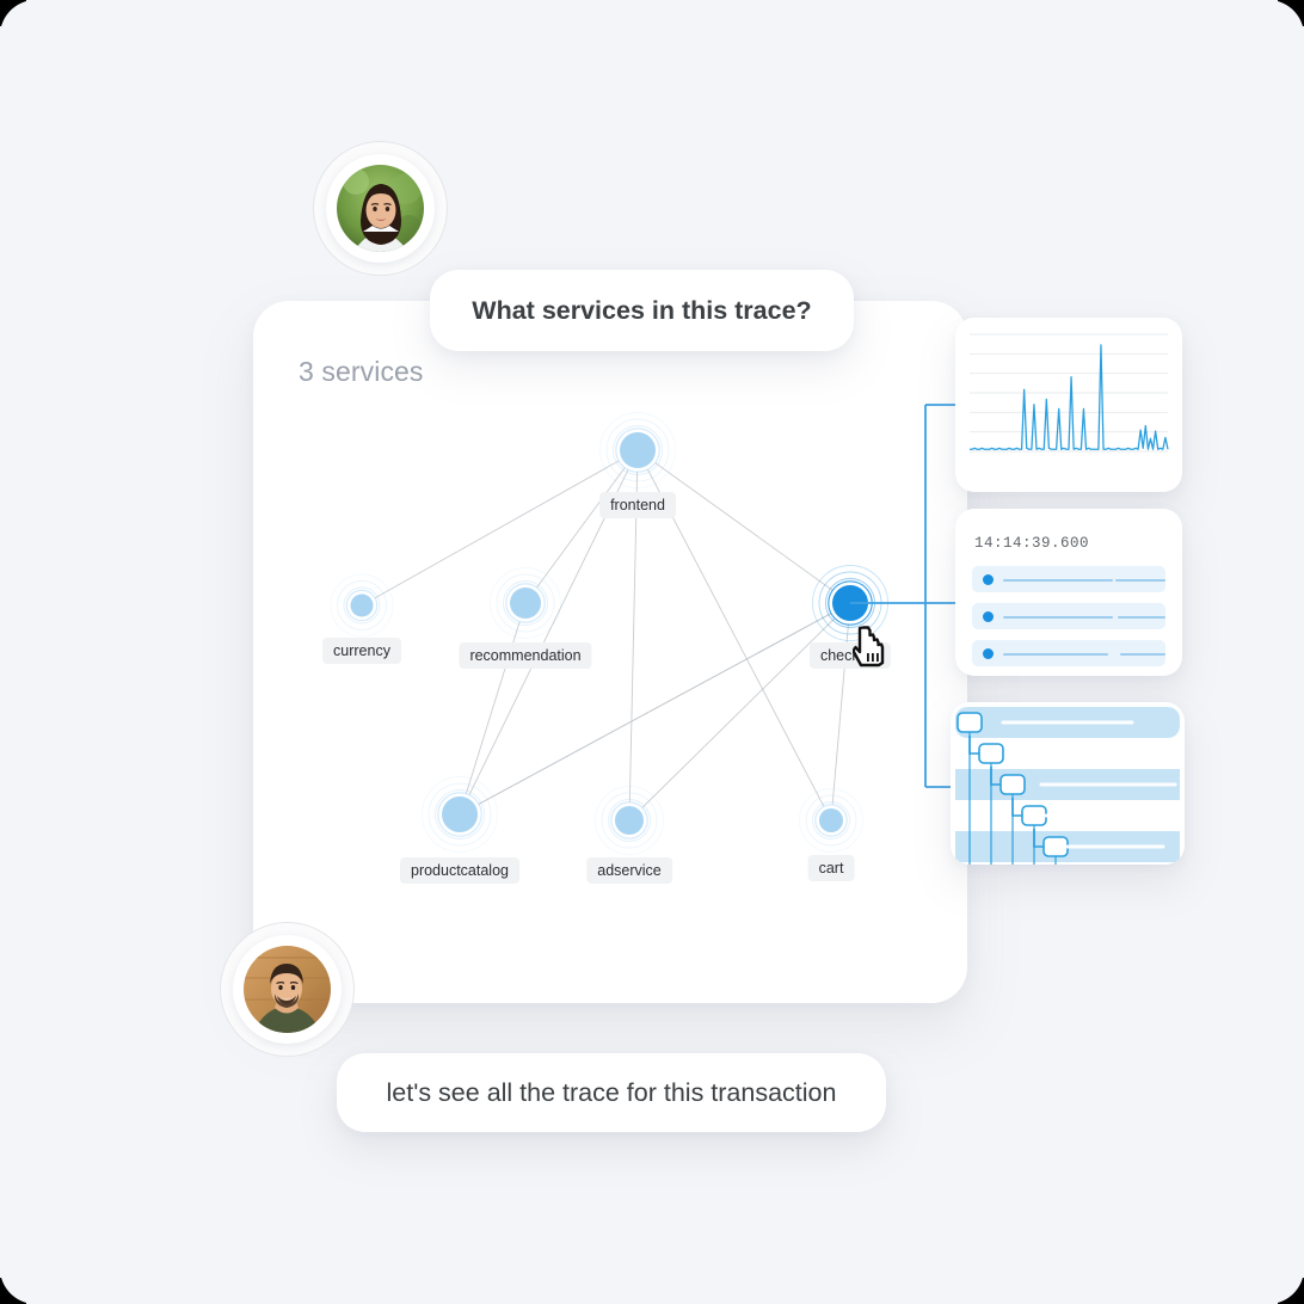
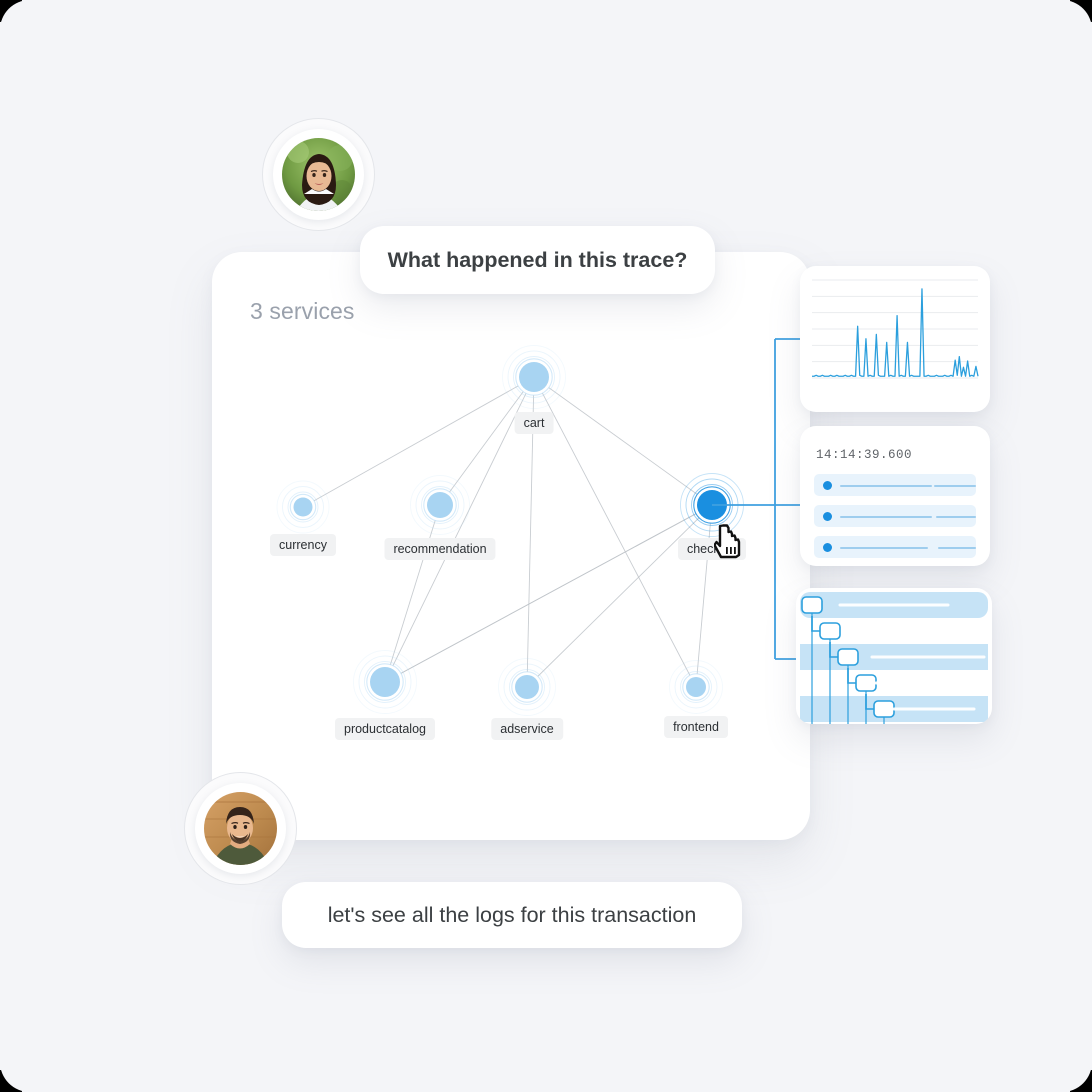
  3 services
- frontend
+ cart
  currency
  recommendation
  productcatalog
  adservice
- cart
+ frontend
  14:14:39.600
- What services in this trace?
+ What happened in this trace?
- let's see all the trace for this transaction
+ let's see all the logs for this transaction
